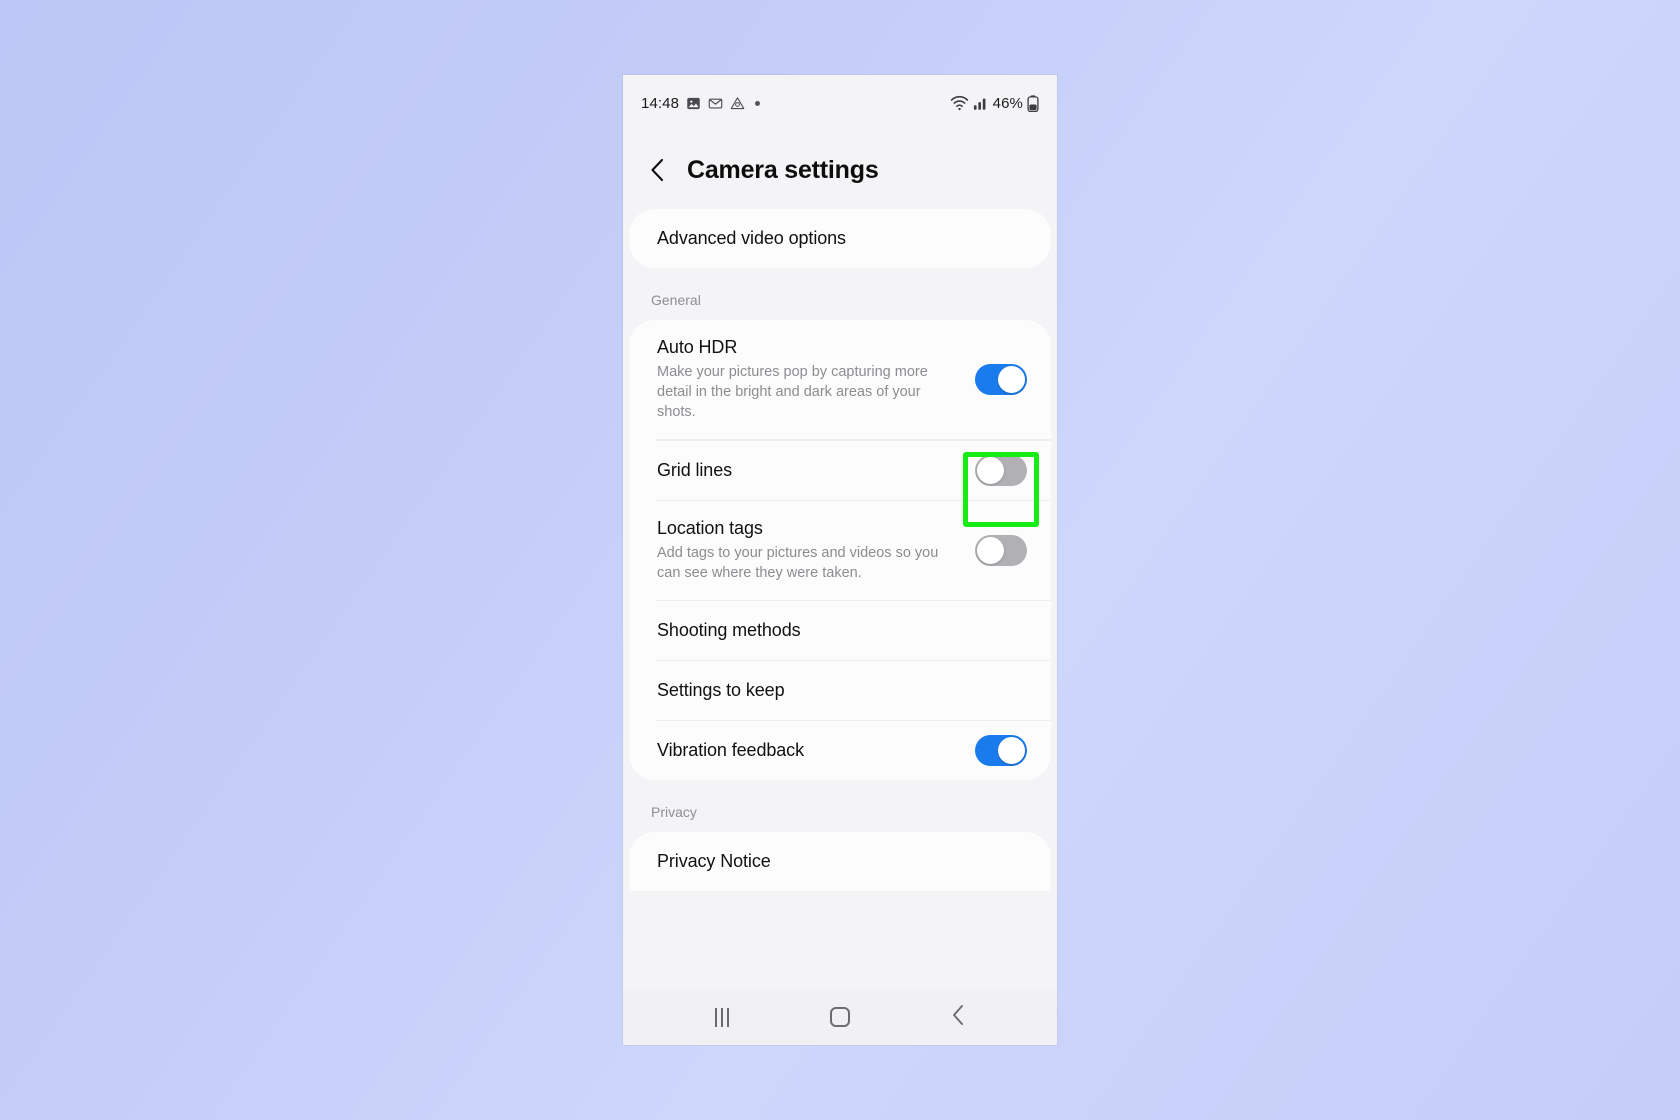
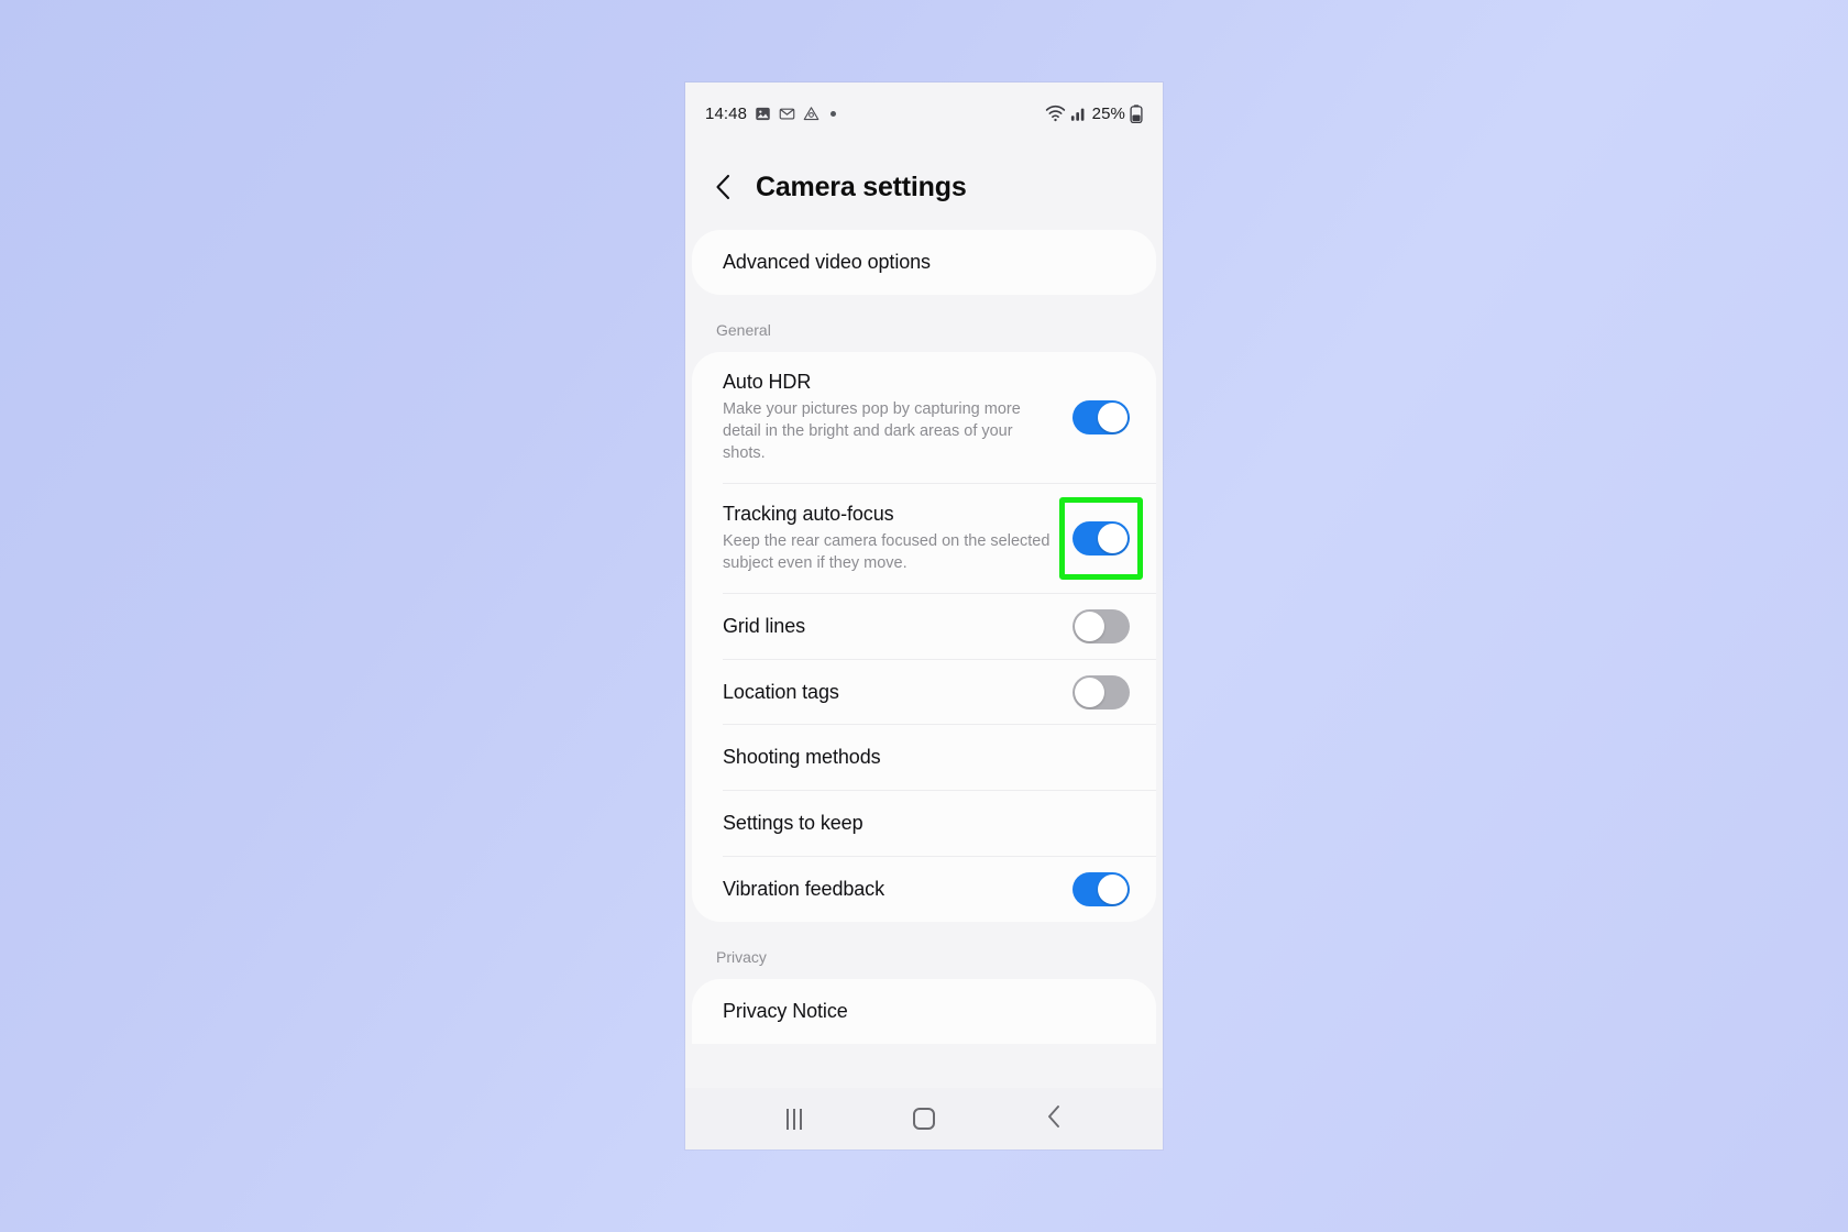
  14:48
- 46%
+ 25%
  Camera settings
  Advanced video options
  General
  Auto HDR
  Make your pictures pop by capturing more detail in the bright and dark areas of your shots.
+ Tracking auto-focus
+ Keep the rear camera focused on the selected subject even if they move.
  Grid lines
  Location tags
- Add tags to your pictures and videos so you can see where they were taken.
  Shooting methods
  Settings to keep
  Vibration feedback
  Privacy
  Privacy Notice
